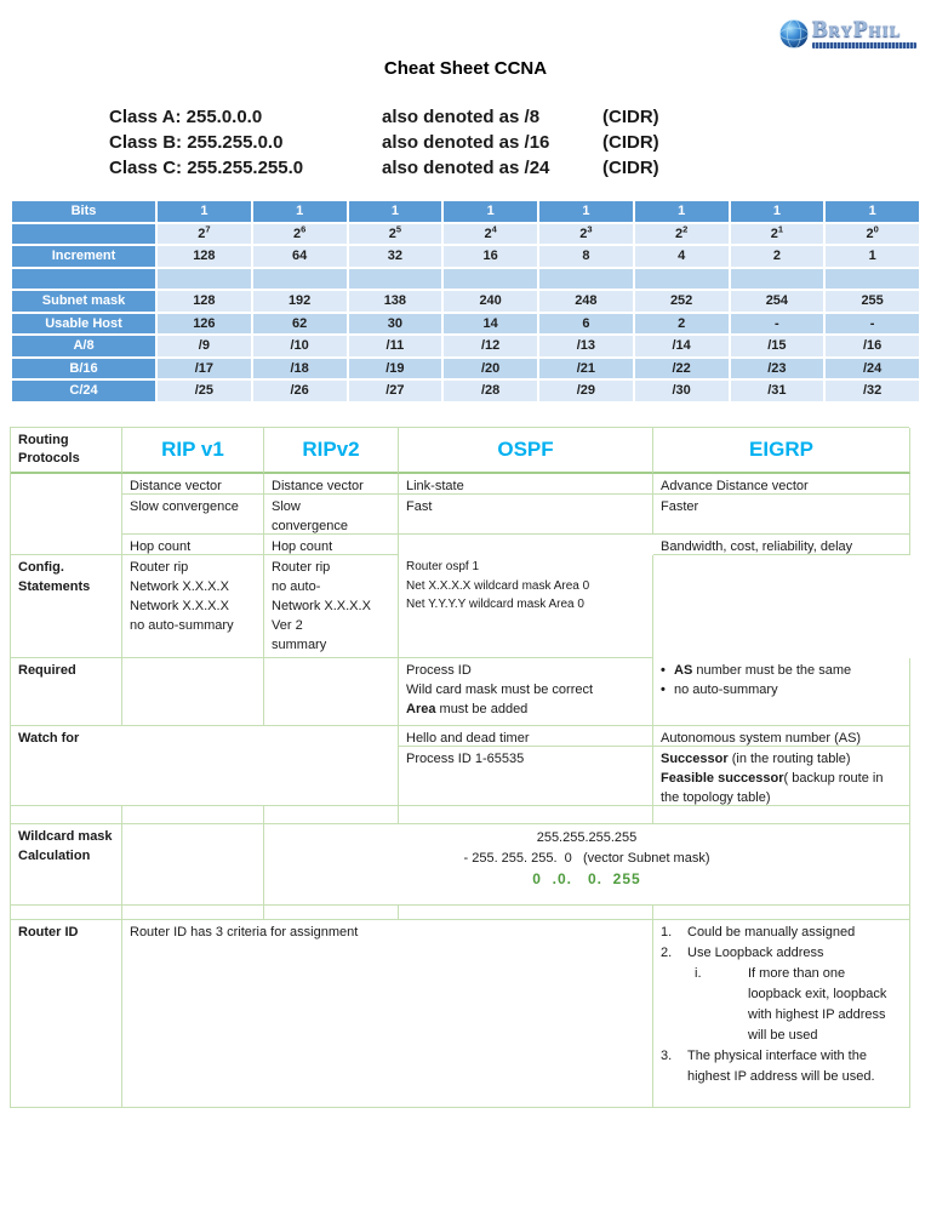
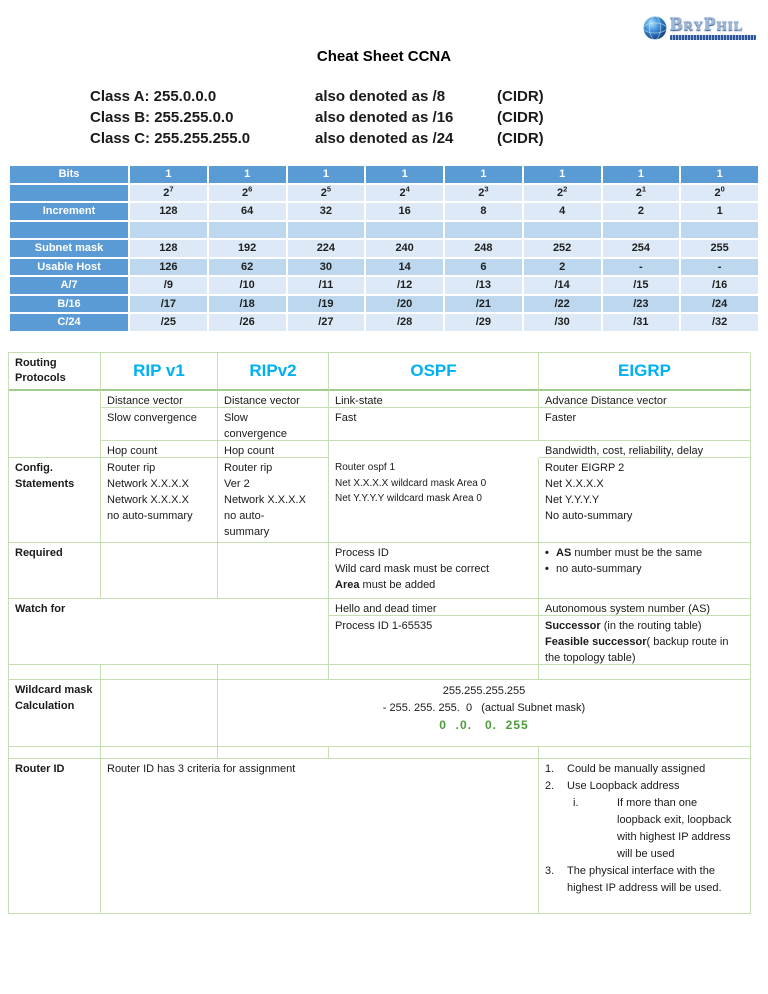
  BryPhil
  Cheat Sheet CCNA
  Class A: 255.0.0.0
  also denoted as /8
  (CIDR)
  Class B: 255.255.0.0
  also denoted as /16
  (CIDR)
  Class C: 255.255.255.0
  also denoted as /24
  (CIDR)
  Bits
  1
  1
  1
  1
  1
  1
  1
  1
  27
  26
  25
  24
  23
  22
  21
  20
  Increment
  128
  64
  32
  16
  8
  4
  2
  1
  Subnet mask
  128
  192
- 138
+ 224
  240
  248
  252
  254
  255
  Usable Host
  126
  62
  30
  14
  6
  2
  -
  -
- A/8
+ A/7
  /9
  /10
  /11
  /12
  /13
  /14
  /15
  /16
  B/16
  /17
  /18
  /19
  /20
  /21
  /22
  /23
  /24
  C/24
  /25
  /26
  /27
  /28
  /29
  /30
  /31
  /32
  Routing
  Protocols
  RIP v1
  RIPv2
  OSPF
  EIGRP
  Distance vector
  Distance vector
  Link-state
  Advance Distance vector
  Slow convergence
  Slow
  convergence
  Fast
  Faster
  Hop count
  Hop count
  Bandwidth, cost, reliability, delay
  Config.
  Statements
  Router rip
  Network X.X.X.X
  Network X.X.X.X
  no auto-summary
  Router rip
- no auto-
+ Ver 2
  Network X.X.X.X
- Ver 2
+ no auto-
  summary
  Router ospf 1
  Net X.X.X.X wildcard mask Area 0
  Net Y.Y.Y.Y wildcard mask Area 0
+ Router EIGRP 2
+ Net X.X.X.X
+ Net Y.Y.Y.Y
+ No auto-summary
  Required
  Process ID
  Wild card mask must be correct
  Area must be added
  AS number must be the same
  no auto-summary
  Watch for
  Hello and dead timer
  Autonomous system number (AS)
  Process ID 1-65535
  Successor (in the routing table)
  Feasible successor( backup route in the topology table)
  Wildcard mask
  Calculation
  255.255.255.255
- - 255. 255. 255. 0 (vector Subnet mask)
+ - 255. 255. 255. 0 (actual Subnet mask)
  0 .0. 0. 255
  Router ID
  Router ID has 3 criteria for assignment
  1.
  Could be manually assigned
  2.
  Use Loopback address
  i.
  If more than one loopback exit, loopback with highest IP address will be used
  3.
  The physical interface with the highest IP address will be used.
